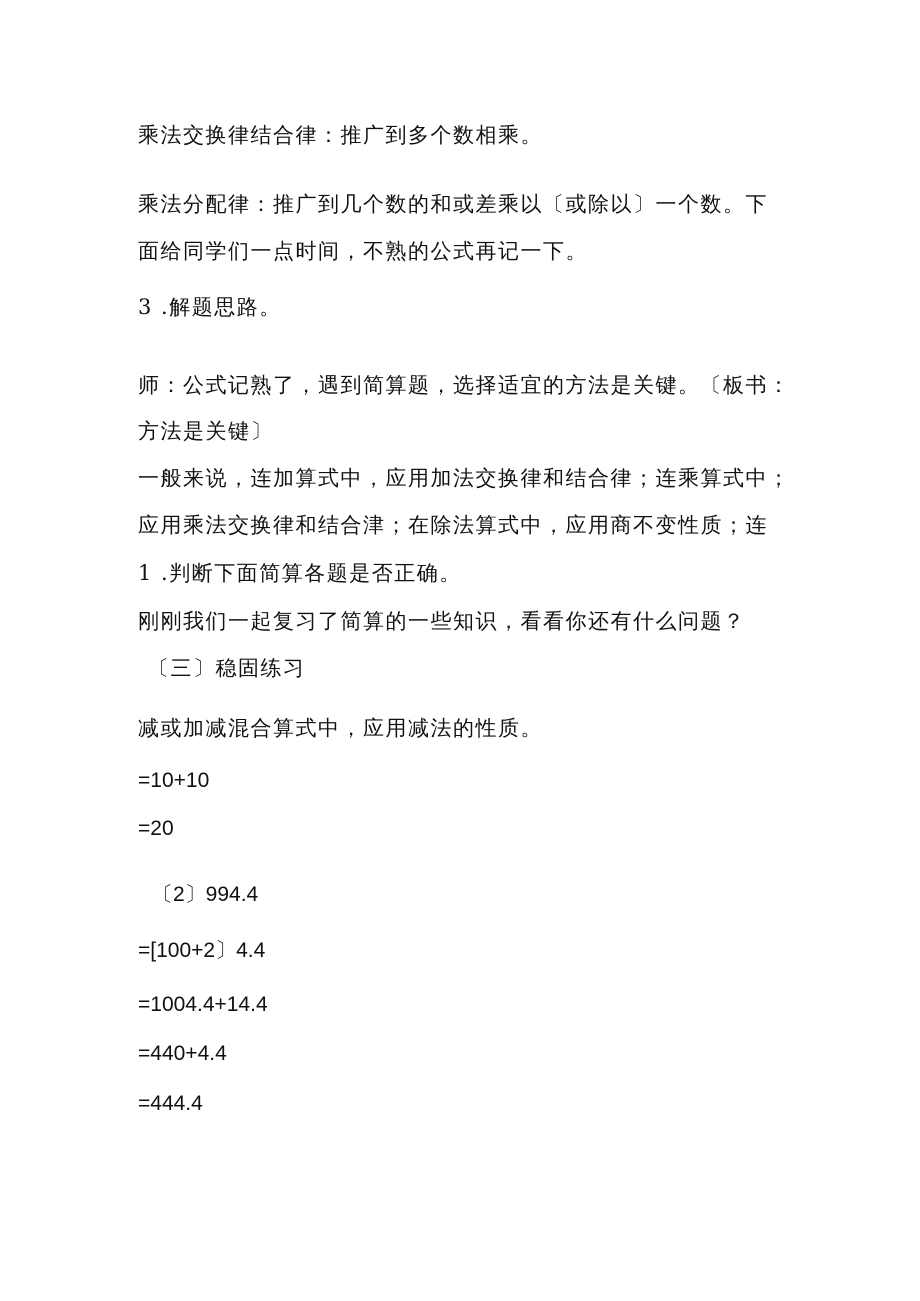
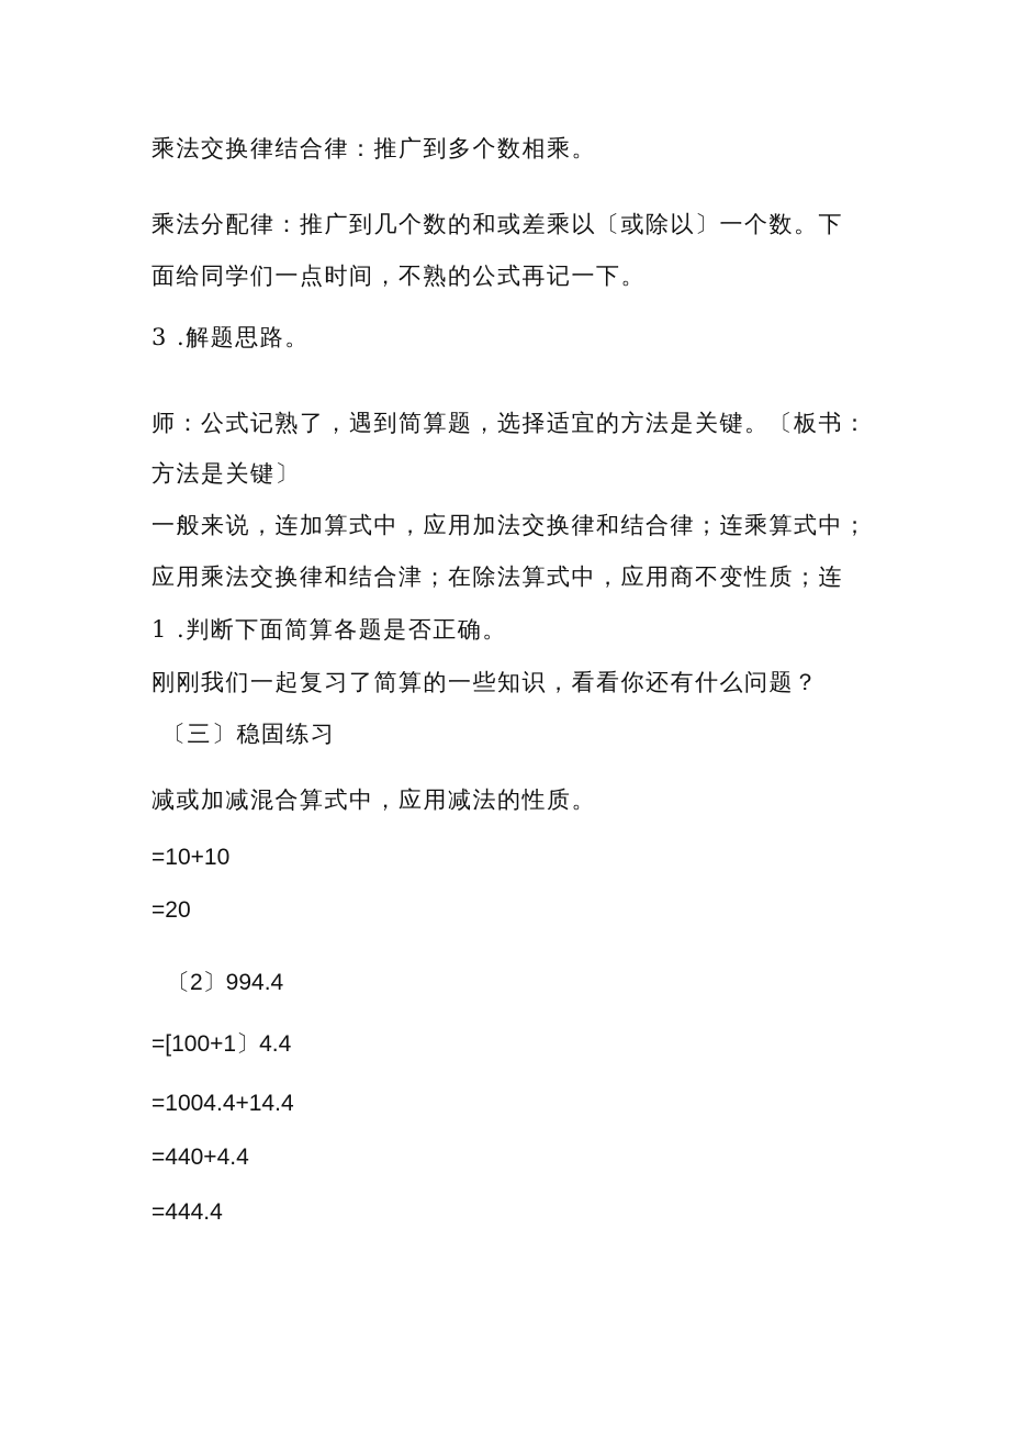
  乘法交换律结合律：推广到多个数相乘。
  乘法分配律：推广到几个数的和或差乘以〔或除以〕一个数。下
  面给同学们一点时间，不熟的公式再记一下。
  3 .解题思路。
  师：公式记熟了，遇到简算题，选择适宜的方法是关键。〔板书：
  方法是关键〕
  一般来说，连加算式中，应用加法交换律和结合律；连乘算式中；
  应用乘法交换律和结合津；在除法算式中，应用商不变性质；连
  1 .判断下面简算各题是否正确。
  刚刚我们一起复习了简算的一些知识，看看你还有什么问题？
  〔三〕稳固练习
  减或加减混合算式中，应用减法的性质。
  =10+10
  =20
  〔2〕994.4
- =[100+2〕4.4
+ =[100+1〕4.4
  =1004.4+14.4
  =440+4.4
  =444.4
